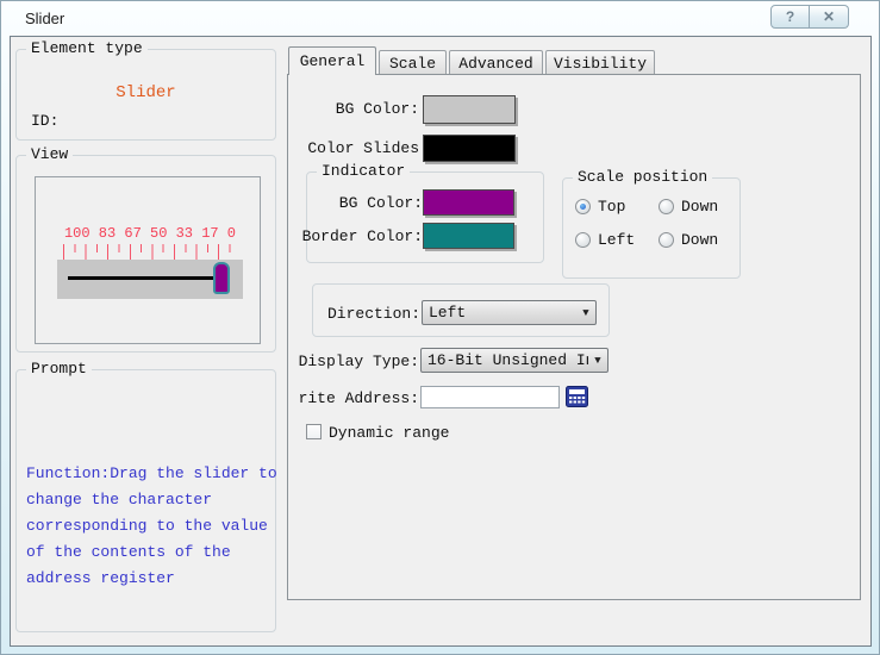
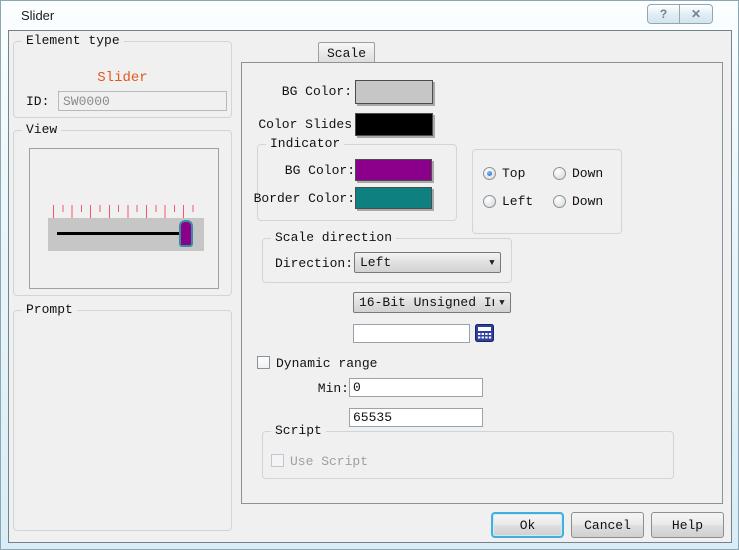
  Slider
  ?
  ✕
  Element type
  Slider
  ID:
+ SW0000
  View
- 100 83 67 50 33 17 0
  Prompt
- Function:Drag the slider to change the character corresponding to the value of the contents of the address register
- General
  Scale
- Advanced
- Visibility
  BG Color:
  Color Slides
  Indicator
  BG Color:
  Border Color:
- Scale position
  Top
  Down
  Left
  Down
+ Scale direction
  Direction:
  Left
  ▼
- Display Type:
  16-Bit Unsigned I
  ▼
- rite Address:
  Dynamic range
+ Min:
+ 0
+ 65535
+ Script
+ Use Script
+ Ok
+ Cancel
+ Help
